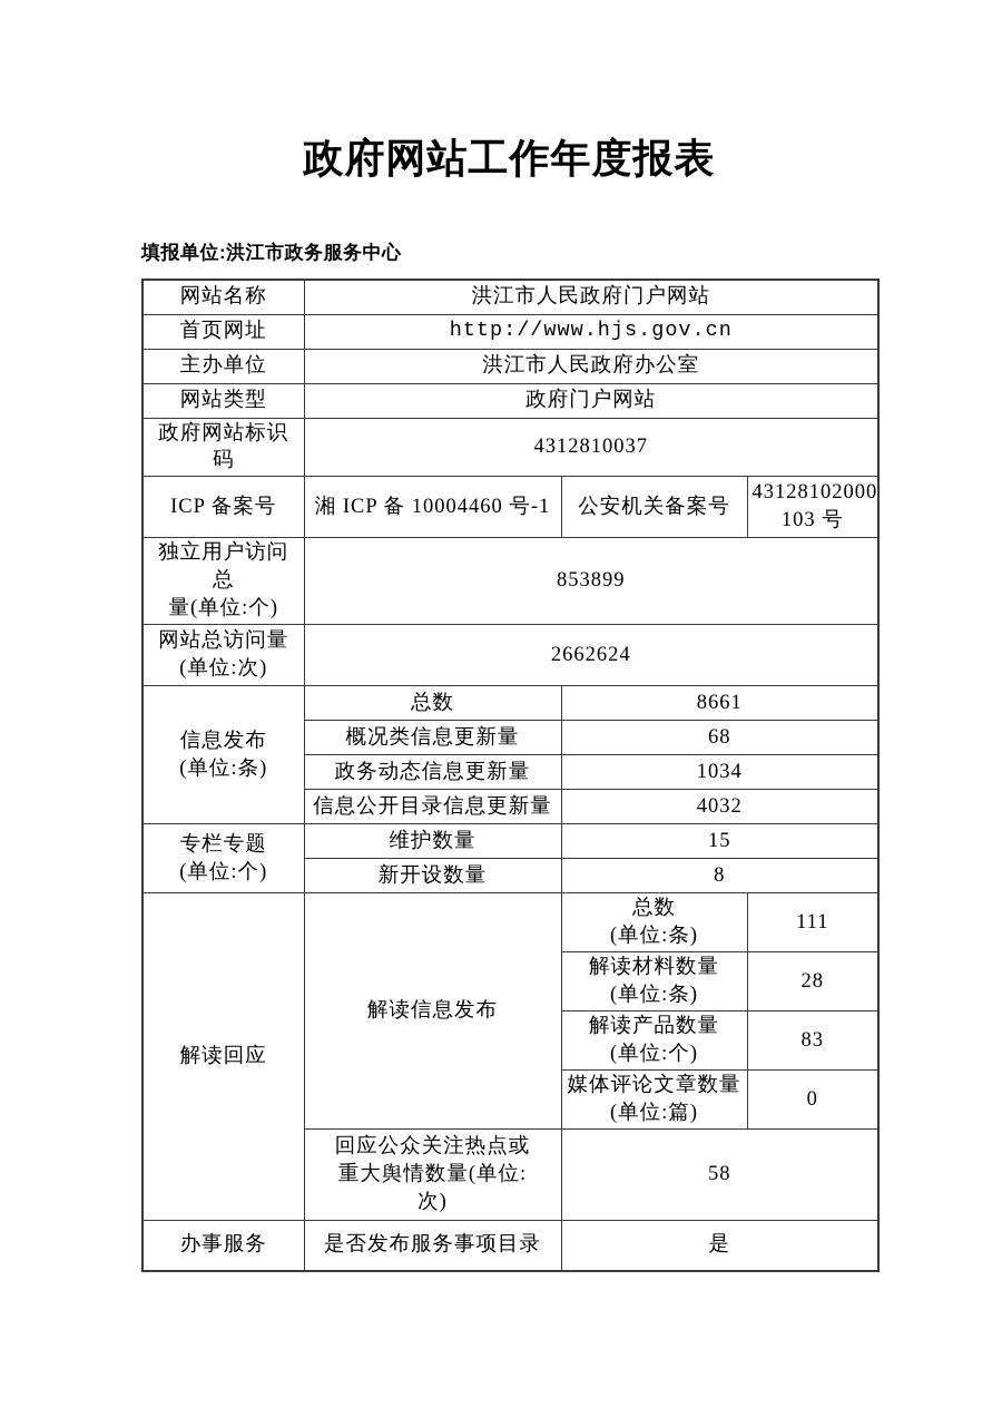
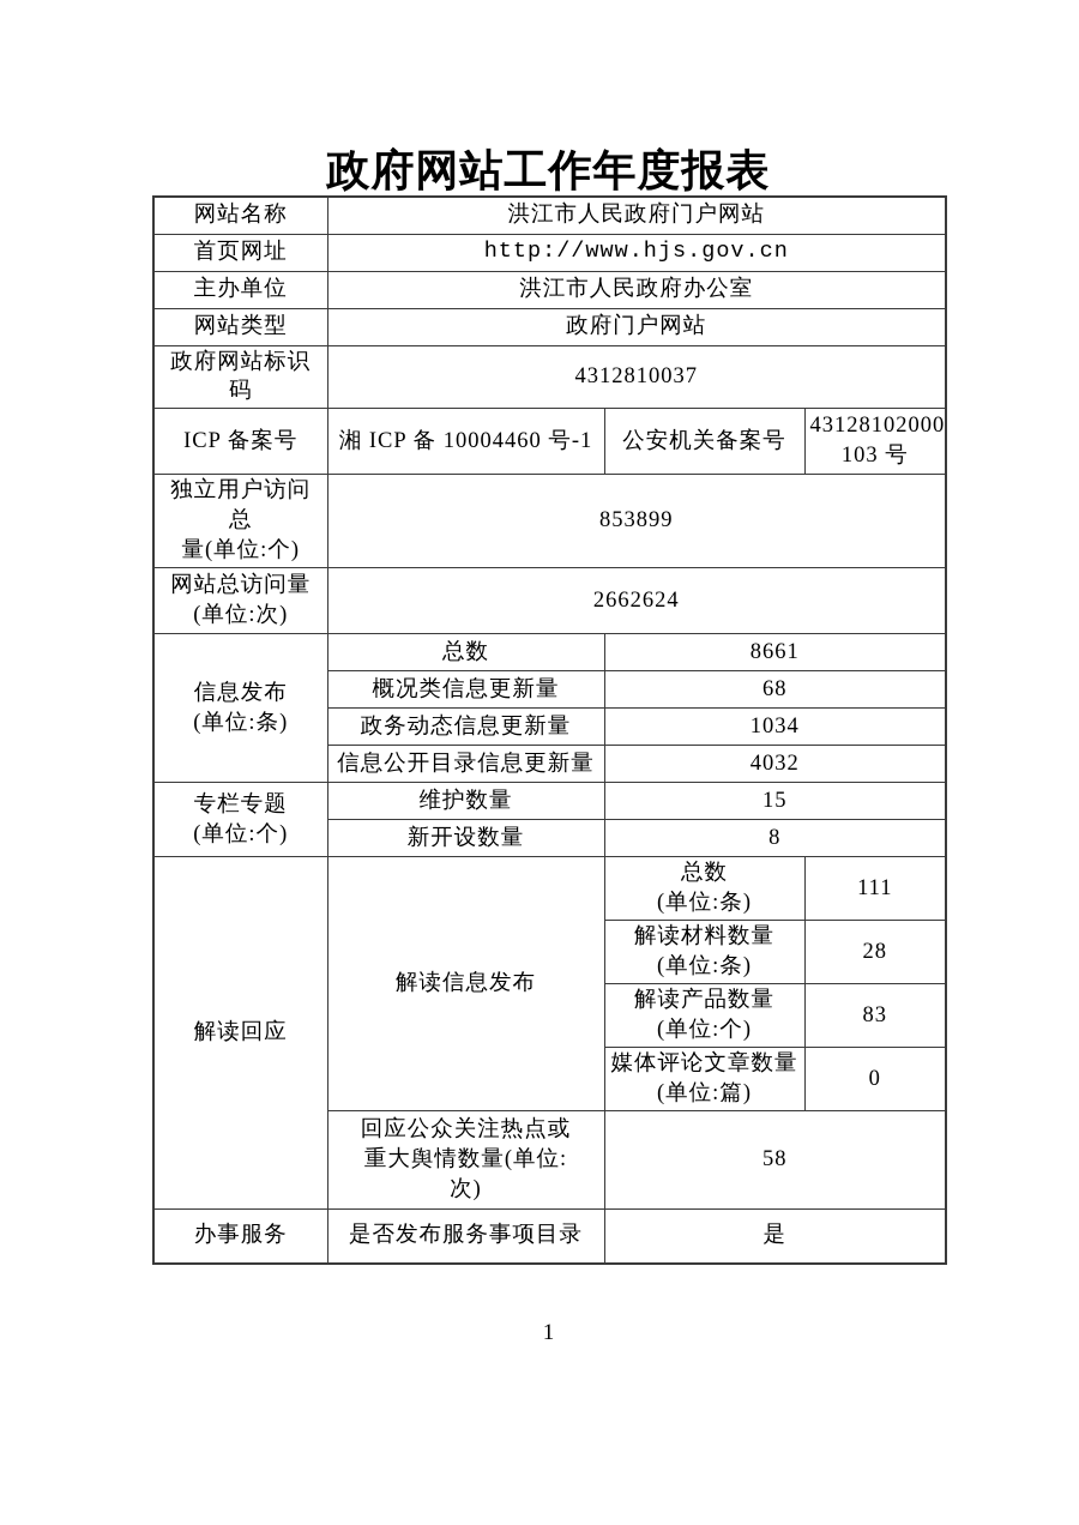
  政府网站工作年度报表
- 填报单位:洪江市政务服务中心
  网站名称	洪江市人民政府门户网站
  首页网址	http://www.hjs.gov.cn
  主办单位	洪江市人民政府办公室
  网站类型	政府门户网站
  政府网站标识码	4312810037
  ICP 备案号	湘 ICP 备 10004460 号-1	公安机关备案号	43128102000 103 号
  独立用户访问总 量(单位:个)	853899
  网站总访问量 (单位:次)	2662624
  信息发布 (单位:条)	总数	8661
  概况类信息更新量	68
  政务动态信息更新量	1034
  信息公开目录信息更新量	4032
  专栏专题 (单位:个)	维护数量	15
  新开设数量	8
  解读回应	解读信息发布	总数 (单位:条)	111
  解读材料数量 (单位:条)	28
  解读产品数量 (单位:个)	83
  媒体评论文章数量 (单位:篇)	0
  回应公众关注热点或 重大舆情数量(单位: 次)	58
  办事服务	是否发布服务事项目录	是
+ 1
